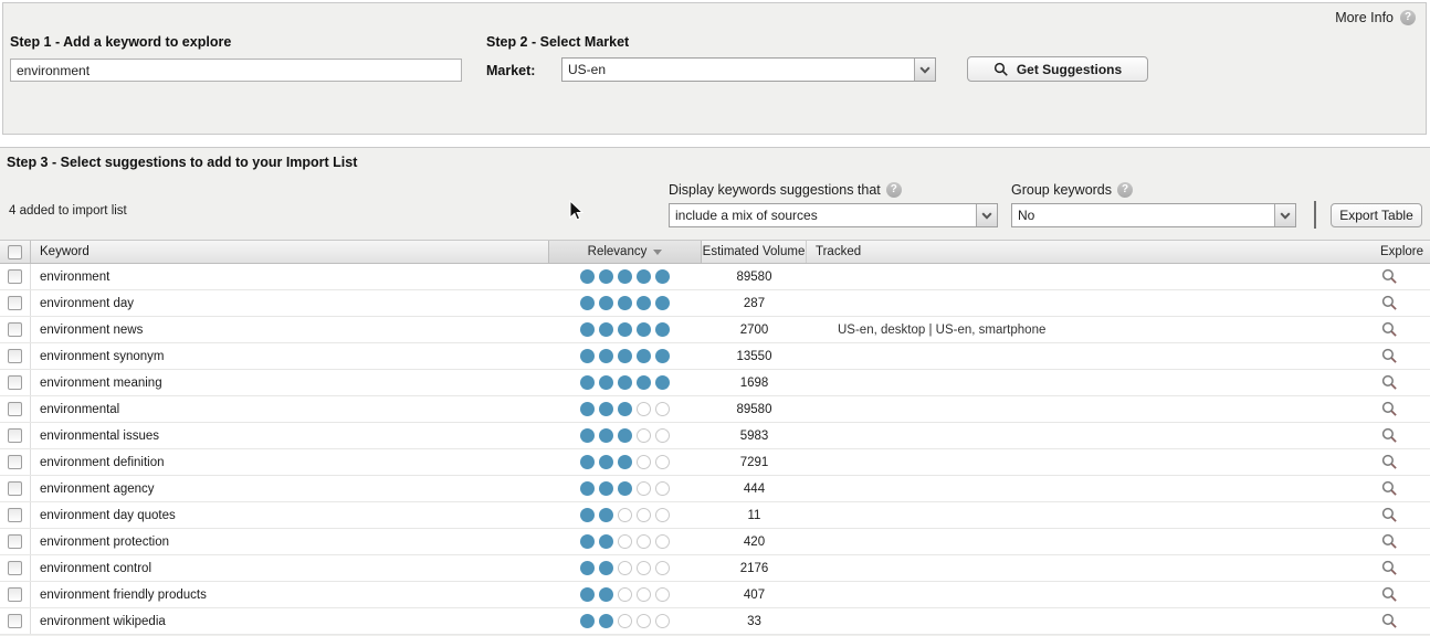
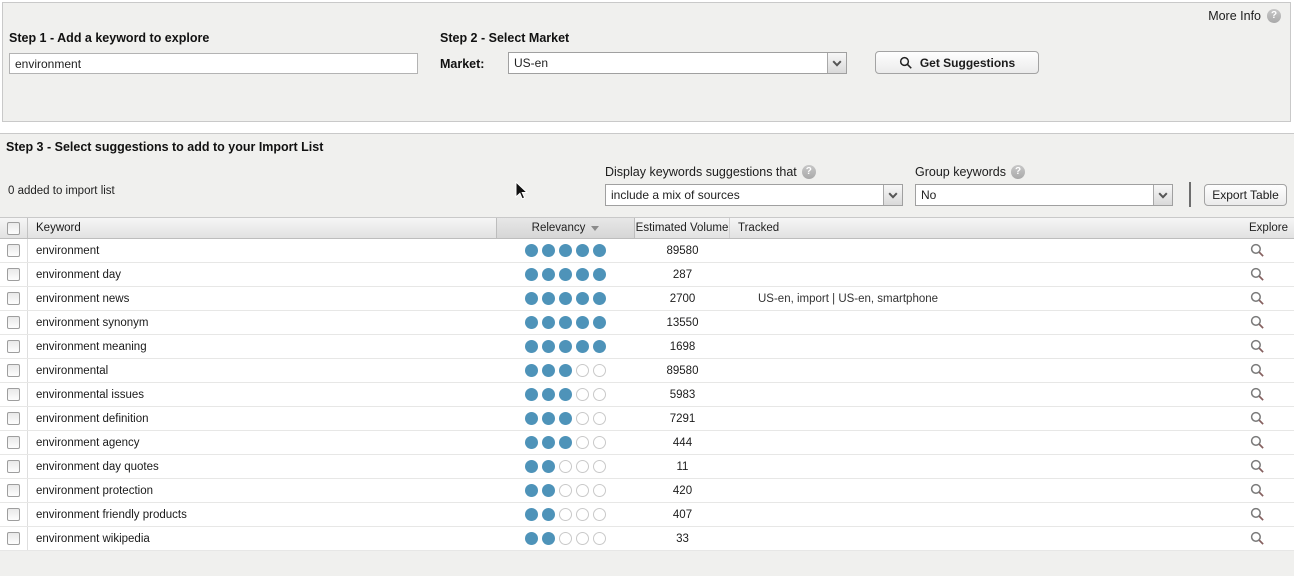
  More Info
  ?
  Step 1 - Add a keyword to explore
  environment
  Step 2 - Select Market
  Market:
  US-en
  Get Suggestions
  Step 3 - Select suggestions to add to your Import List
- 4 added to import list
+ 0 added to import list
  Display keywords suggestions that
  ?
  include a mix of sources
  Group keywords
  ?
  No
  Export Table
  Keyword
  Relevancy
  Estimated Volume
  Tracked
  Explore
  environment
  89580
  environment day
  287
  environment news
  2700
- US-en, desktop | US-en, smartphone
+ US-en, import | US-en, smartphone
  environment synonym
  13550
  environment meaning
  1698
  environmental
  89580
  environmental issues
  5983
  environment definition
  7291
  environment agency
  444
  environment day quotes
  11
  environment protection
  420
- environment control
- 2176
  environment friendly products
  407
  environment wikipedia
  33
